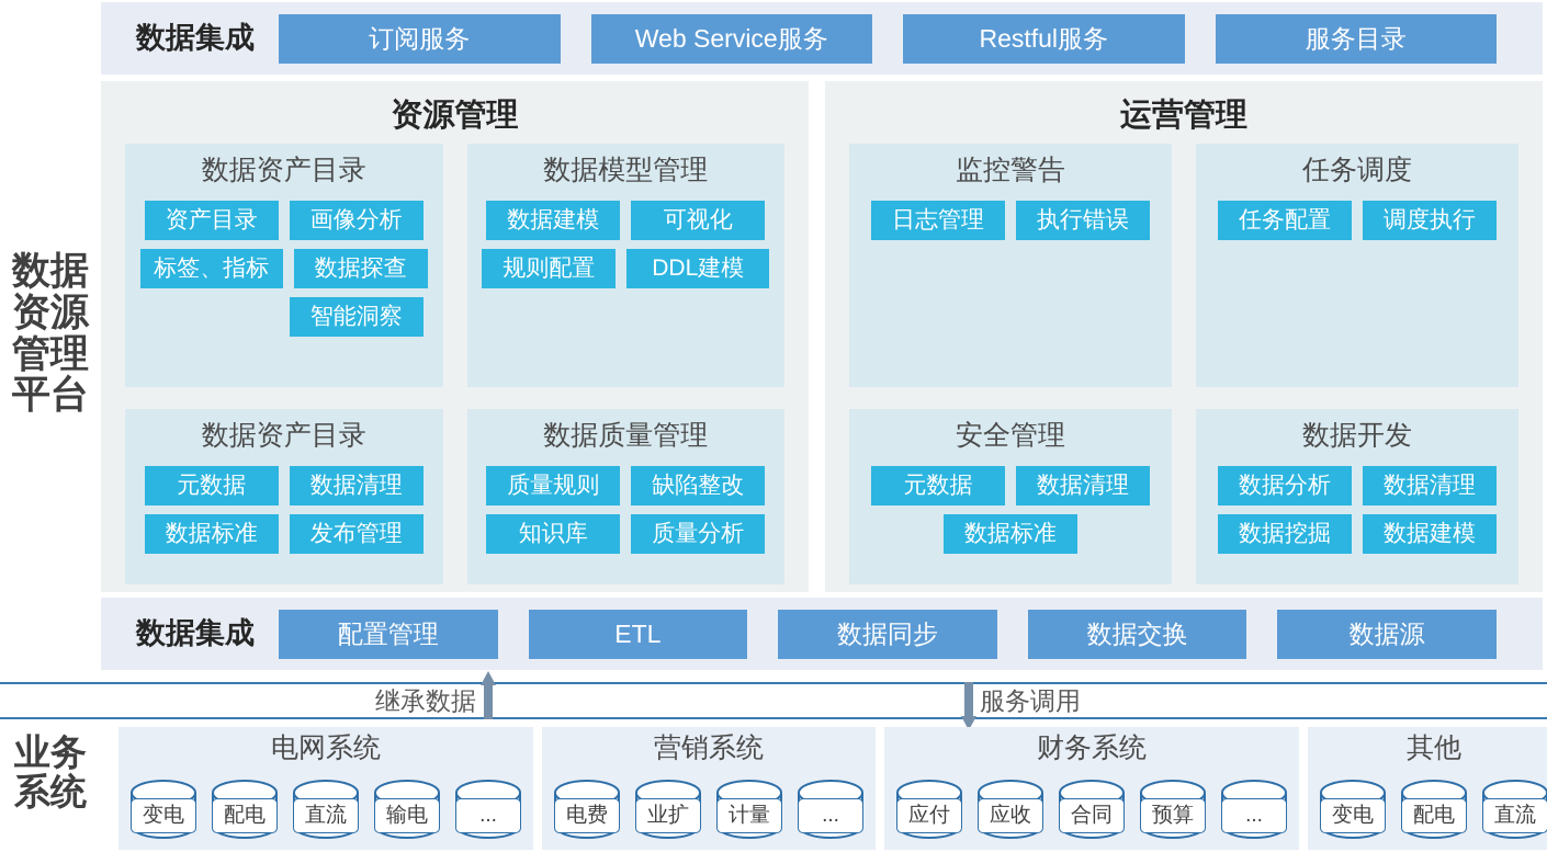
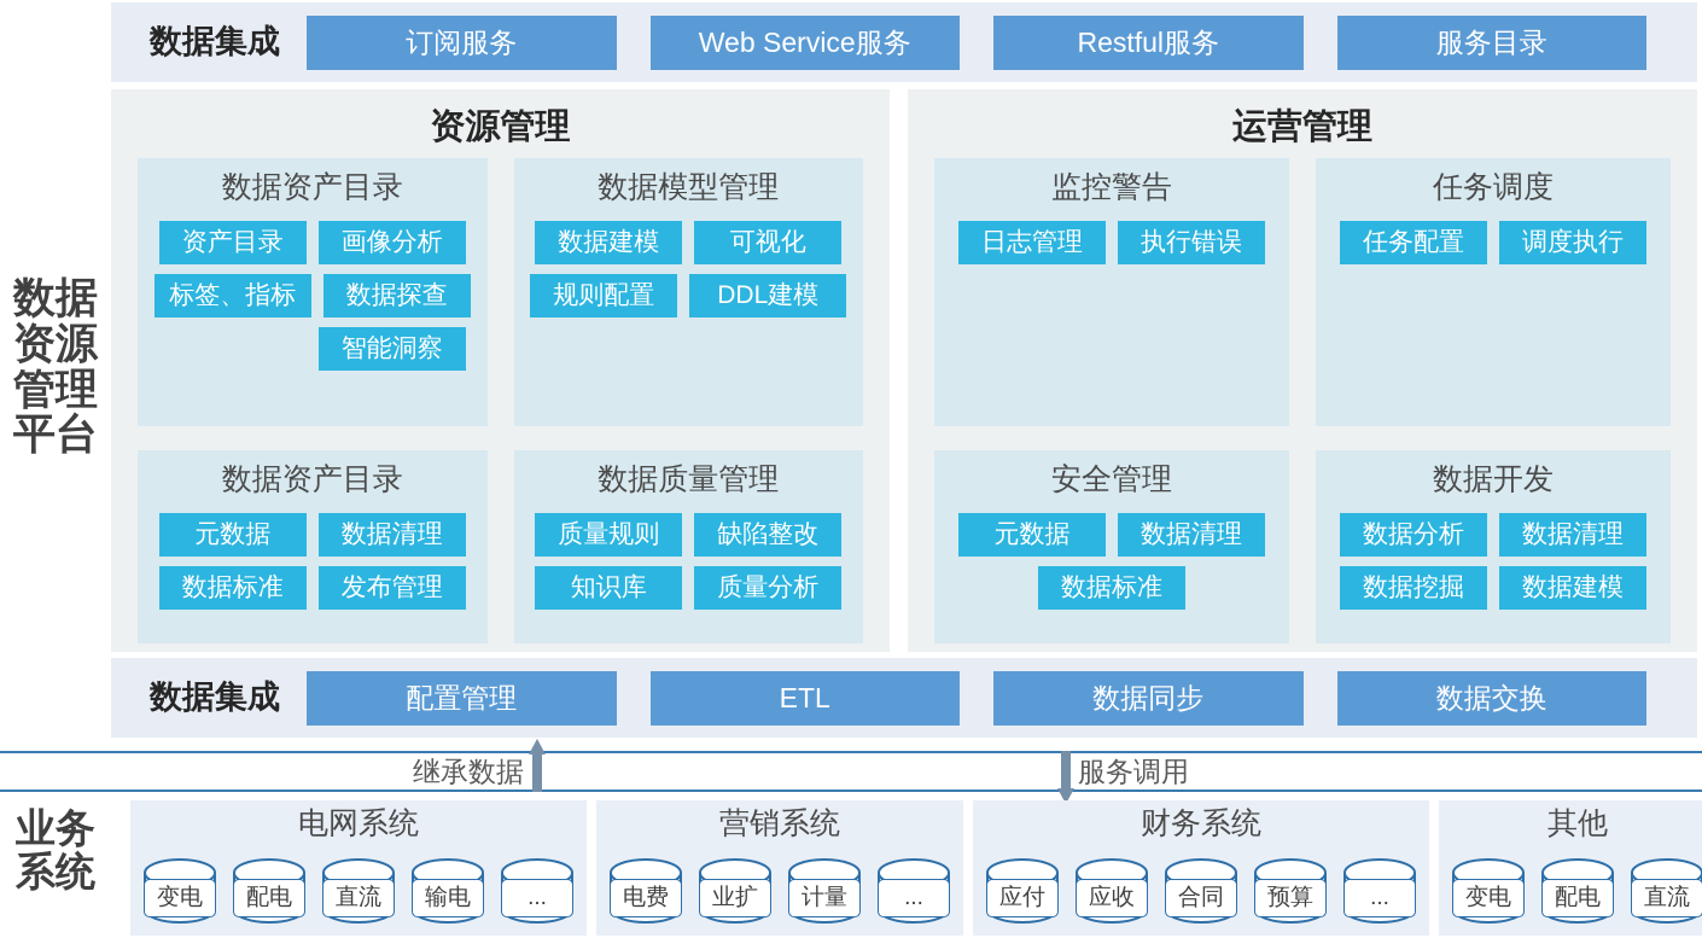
  数据
  资源
  管理
  平台
  数据集成
  订阅服务
  Web Service服务
  Restful服务
  服务目录
  资源管理
  数据资产目录
  资产目录
  画像分析
  标签、指标
  数据探查
  智能洞察
  数据模型管理
  数据建模
  可视化
  规则配置
  DDL建模
  数据资产目录
  元数据
  数据清理
  数据标准
  发布管理
  数据质量管理
  质量规则
  缺陷整改
  知识库
  质量分析
  运营管理
  监控警告
  日志管理
  执行错误
  任务调度
  任务配置
  调度执行
  安全管理
  元数据
  数据清理
  数据标准
  数据开发
  数据分析
  数据清理
  数据挖掘
  数据建模
  数据集成
  配置管理
  ETL
  数据同步
  数据交换
- 数据源
  继承数据
  服务调用
  业务
  系统
  电网系统
  变电
  配电
  直流
  输电
  ...
  营销系统
  电费
  业扩
  计量
  ...
  财务系统
  应付
  应收
  合同
  预算
  ...
  其他
  变电
  配电
  直流
